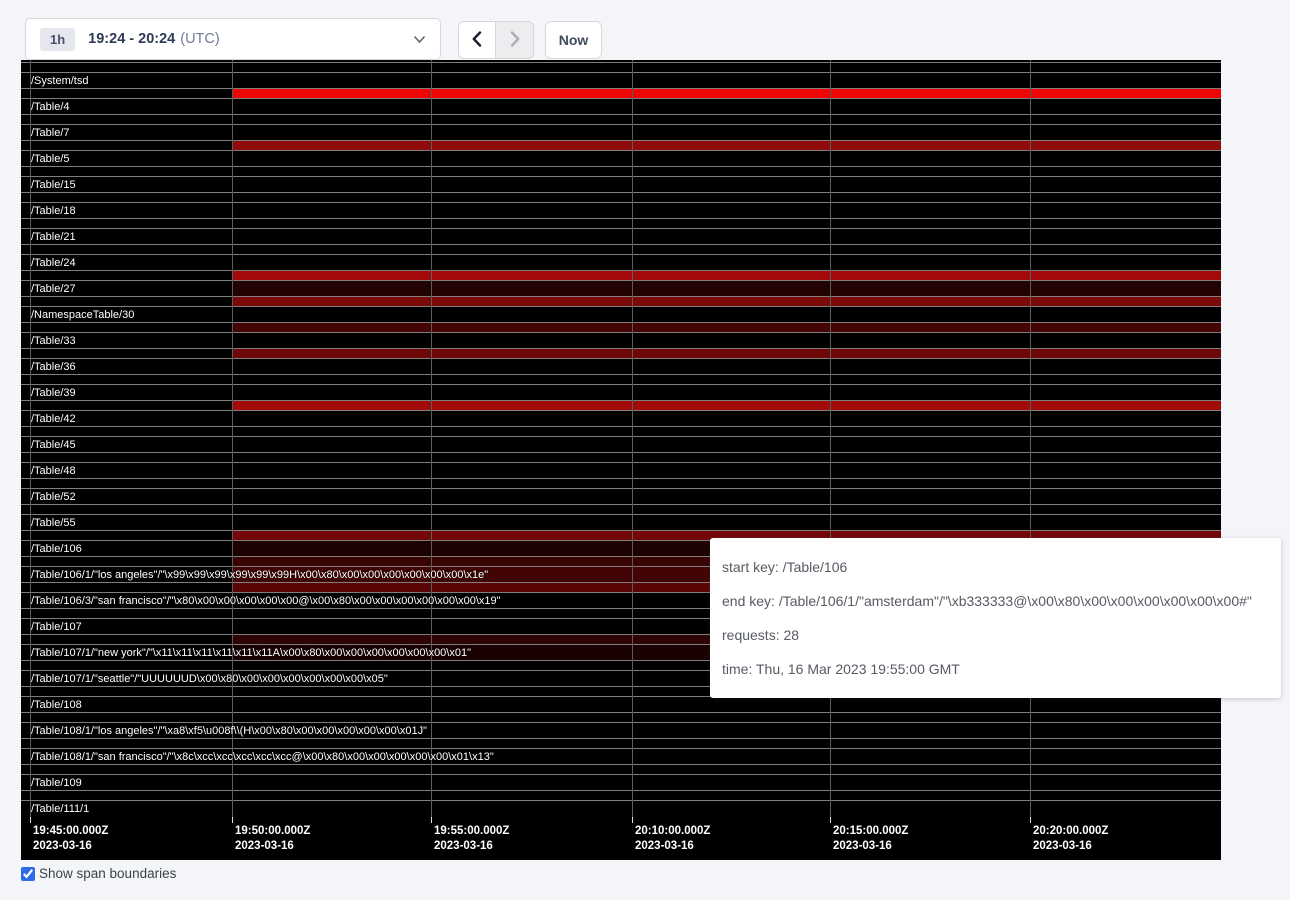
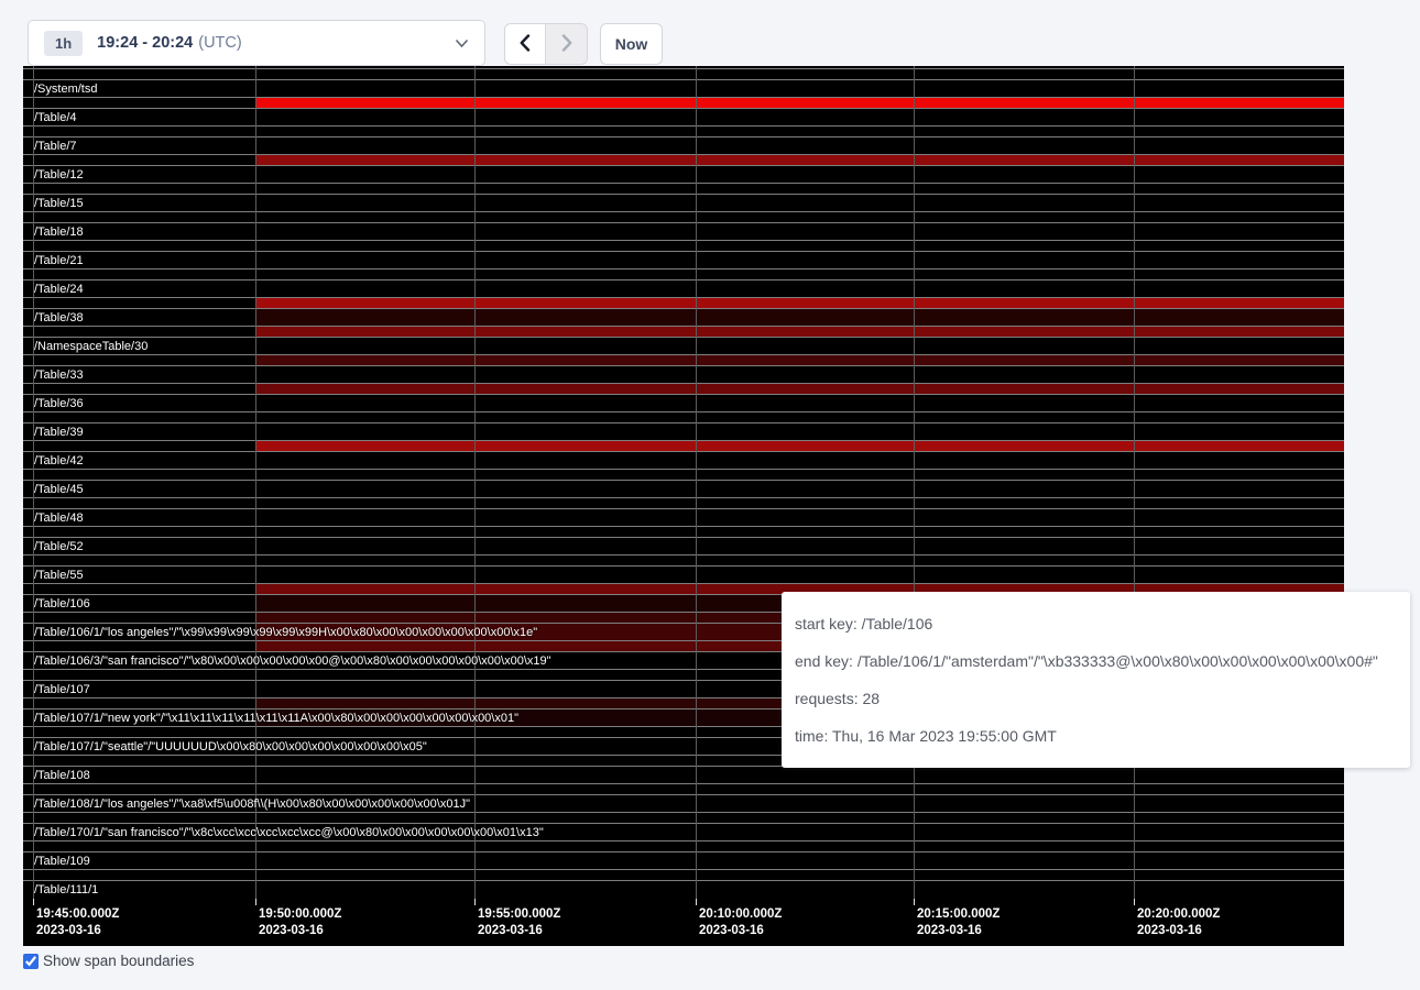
  1h
  19:24 - 20:24
  (UTC)
  Now
  /System/tsd
  /Table/4
  /Table/7
- /Table/5
+ /Table/12
  /Table/15
  /Table/18
  /Table/21
  /Table/24
- /Table/27
+ /Table/38
  /NamespaceTable/30
  /Table/33
  /Table/36
  /Table/39
  /Table/42
  /Table/45
  /Table/48
  /Table/52
  /Table/55
  /Table/106
  /Table/106/1/"los angeles"/"\x99\x99\x99\x99\x99\x99H\x00\x80\x00\x00\x00\x00\x00\x00\x1e"
  /Table/106/3/"san francisco"/"\x80\x00\x00\x00\x00\x00@\x00\x80\x00\x00\x00\x00\x00\x00\x19"
  /Table/107
  /Table/107/1/"new york"/"\x11\x11\x11\x11\x11\x11A\x00\x80\x00\x00\x00\x00\x00\x00\x01"
  /Table/107/1/"seattle"/"UUUUUUD\x00\x80\x00\x00\x00\x00\x00\x00\x05"
  /Table/108
  /Table/108/1/"los angeles"/"\xa8\xf5\u008f\\(H\x00\x80\x00\x00\x00\x00\x00\x01J"
- /Table/108/1/"san francisco"/"\x8c\xcc\xcc\xcc\xcc\xcc@\x00\x80\x00\x00\x00\x00\x00\x01\x13"
+ /Table/170/1/"san francisco"/"\x8c\xcc\xcc\xcc\xcc\xcc@\x00\x80\x00\x00\x00\x00\x00\x01\x13"
  /Table/109
  /Table/111/1
  19:45:00.000Z
  2023-03-16
  19:50:00.000Z
  2023-03-16
  19:55:00.000Z
  2023-03-16
  20:10:00.000Z
  2023-03-16
  20:15:00.000Z
  2023-03-16
  20:20:00.000Z
  2023-03-16
  start key: /Table/106
  end key: /Table/106/1/"amsterdam"/"\xb333333@\x00\x80\x00\x00\x00\x00\x00\x00#"
  requests: 28
  time: Thu, 16 Mar 2023 19:55:00 GMT
  Show span boundaries
